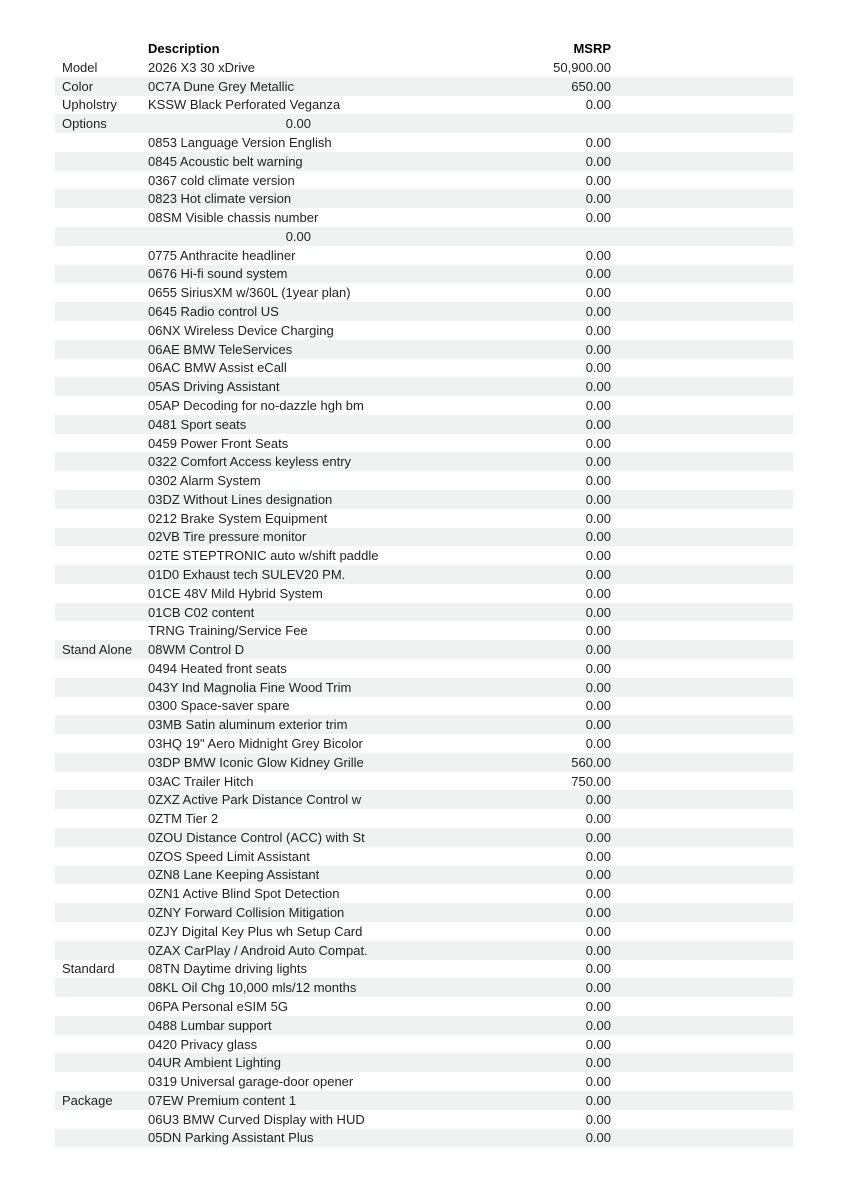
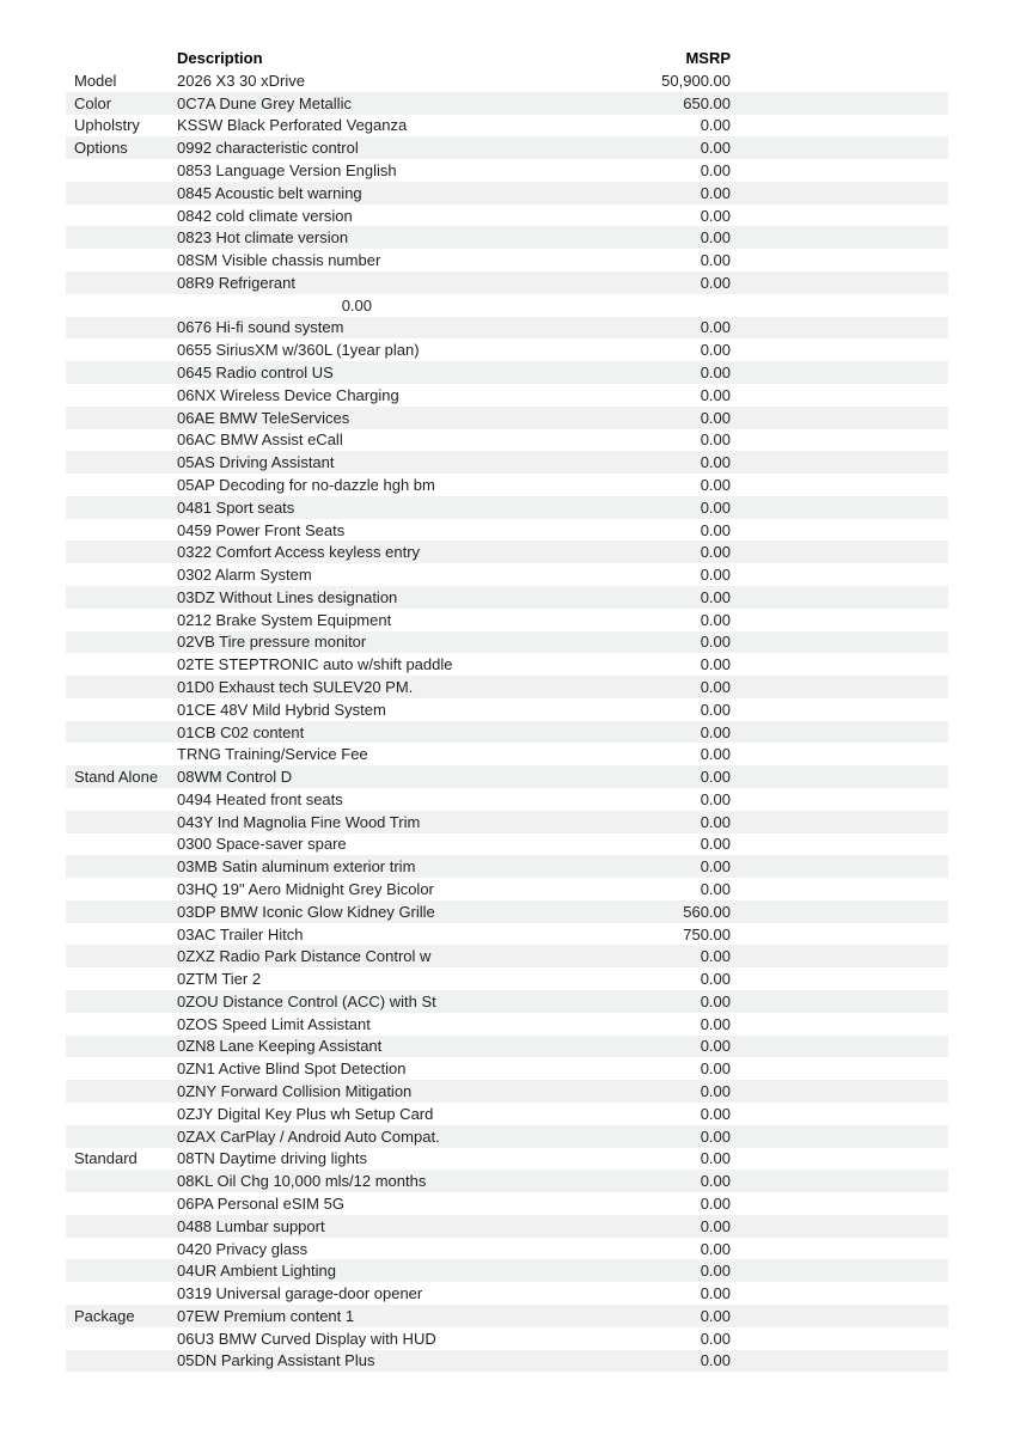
  Description
  MSRP
  Model
  2026 X3 30 xDrive
  50,900.00
  Color
  0C7A Dune Grey Metallic
  650.00
  Upholstry
  KSSW Black Perforated Veganza
  0.00
  Options
+ 0992 characteristic control
  0.00
  0853 Language Version English
  0.00
  0845 Acoustic belt warning
  0.00
- 0367 cold climate version
+ 0842 cold climate version
  0.00
  0823 Hot climate version
  0.00
  08SM Visible chassis number
  0.00
+ 08R9 Refrigerant
  0.00
- 0775 Anthracite headliner
  0.00
  0676 Hi-fi sound system
  0.00
  0655 SiriusXM w/360L (1year plan)
  0.00
  0645 Radio control US
  0.00
  06NX Wireless Device Charging
  0.00
  06AE BMW TeleServices
  0.00
  06AC BMW Assist eCall
  0.00
  05AS Driving Assistant
  0.00
  05AP Decoding for no-dazzle hgh bm
  0.00
  0481 Sport seats
  0.00
  0459 Power Front Seats
  0.00
  0322 Comfort Access keyless entry
  0.00
  0302 Alarm System
  0.00
  03DZ Without Lines designation
  0.00
  0212 Brake System Equipment
  0.00
  02VB Tire pressure monitor
  0.00
  02TE STEPTRONIC auto w/shift paddle
  0.00
  01D0 Exhaust tech SULEV20 PM.
  0.00
  01CE 48V Mild Hybrid System
  0.00
  01CB C02 content
  0.00
  TRNG Training/Service Fee
  0.00
  Stand Alone
  08WM Control D
  0.00
  0494 Heated front seats
  0.00
  043Y Ind Magnolia Fine Wood Trim
  0.00
  0300 Space-saver spare
  0.00
  03MB Satin aluminum exterior trim
  0.00
  03HQ 19" Aero Midnight Grey Bicolor
  0.00
  03DP BMW Iconic Glow Kidney Grille
  560.00
  03AC Trailer Hitch
  750.00
- 0ZXZ Active Park Distance Control w
+ 0ZXZ Radio Park Distance Control w
  0.00
  0ZTM Tier 2
  0.00
  0ZOU Distance Control (ACC) with St
  0.00
  0ZOS Speed Limit Assistant
  0.00
  0ZN8 Lane Keeping Assistant
  0.00
  0ZN1 Active Blind Spot Detection
  0.00
  0ZNY Forward Collision Mitigation
  0.00
  0ZJY Digital Key Plus wh Setup Card
  0.00
  0ZAX CarPlay / Android Auto Compat.
  0.00
  Standard
  08TN Daytime driving lights
  0.00
  08KL Oil Chg 10,000 mls/12 months
  0.00
  06PA Personal eSIM 5G
  0.00
  0488 Lumbar support
  0.00
  0420 Privacy glass
  0.00
  04UR Ambient Lighting
  0.00
  0319 Universal garage-door opener
  0.00
  Package
  07EW Premium content 1
  0.00
  06U3 BMW Curved Display with HUD
  0.00
  05DN Parking Assistant Plus
  0.00
